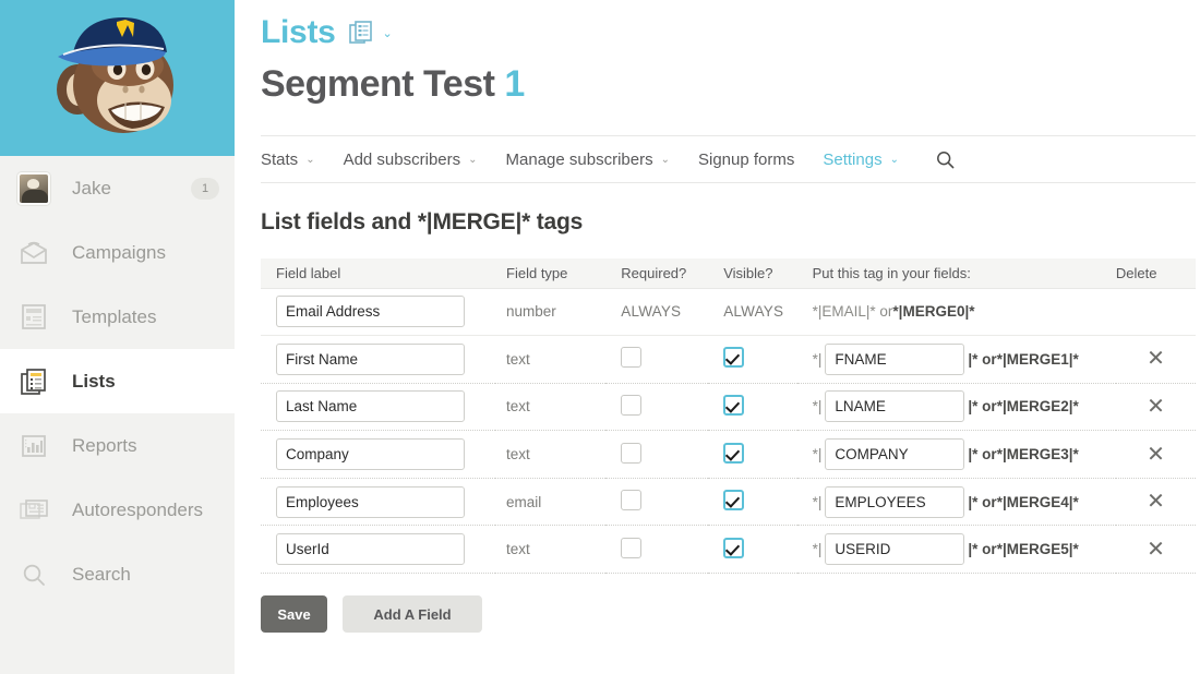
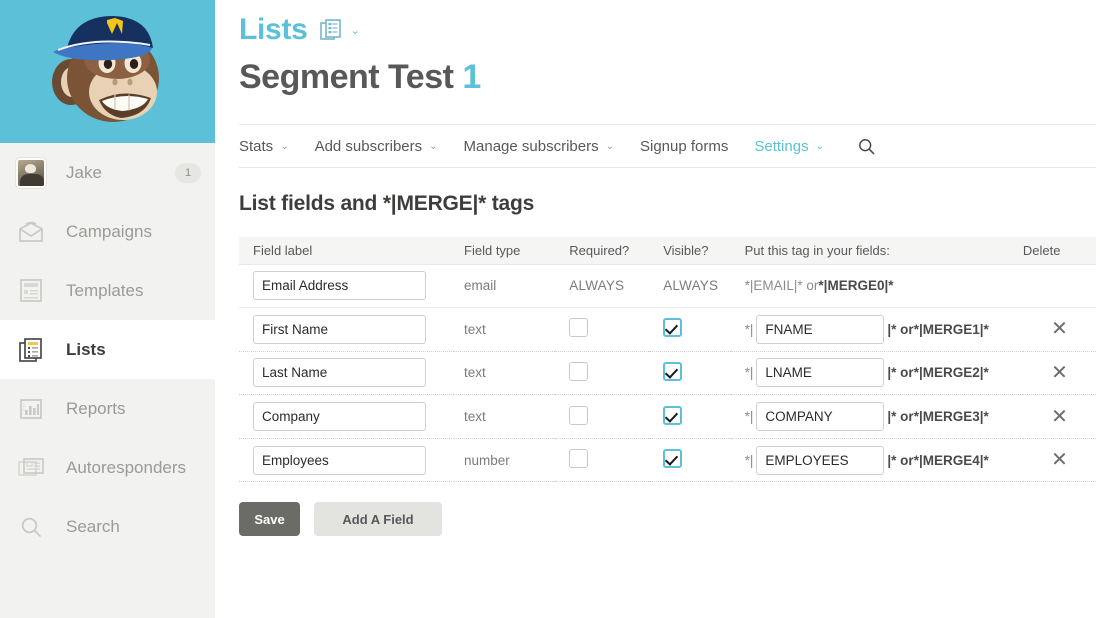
  Jake
  1
  Campaigns
  Templates
  Lists
  Reports
  Autoresponders
  Search
  Lists
  ⌄
  Segment Test 1
  Stats
  ⌄
  Add subscribers
  ⌄
  Manage subscribers
  ⌄
  Signup forms
  Settings
  ⌄
  List fields and *|MERGE|* tags
  Field label	Field type	Required?	Visible?	Put this tag in your fields:	Delete
- Email Address	number	ALWAYS	ALWAYS	*|EMAIL|* or *|MERGE0|*
+ Email Address	email	ALWAYS	ALWAYS	*|EMAIL|* or *|MERGE0|*
  First Name	text			*| FNAME |* or *|MERGE1|*	✕
  Last Name	text			*| LNAME |* or *|MERGE2|*	✕
  Company	text			*| COMPANY |* or *|MERGE3|*	✕
- Employees	email			*| EMPLOYEES |* or *|MERGE4|*	✕
+ Employees	number			*| EMPLOYEES |* or *|MERGE4|*	✕
- UserId	text			*| USERID |* or *|MERGE5|*	✕
  Save
  Add A Field
